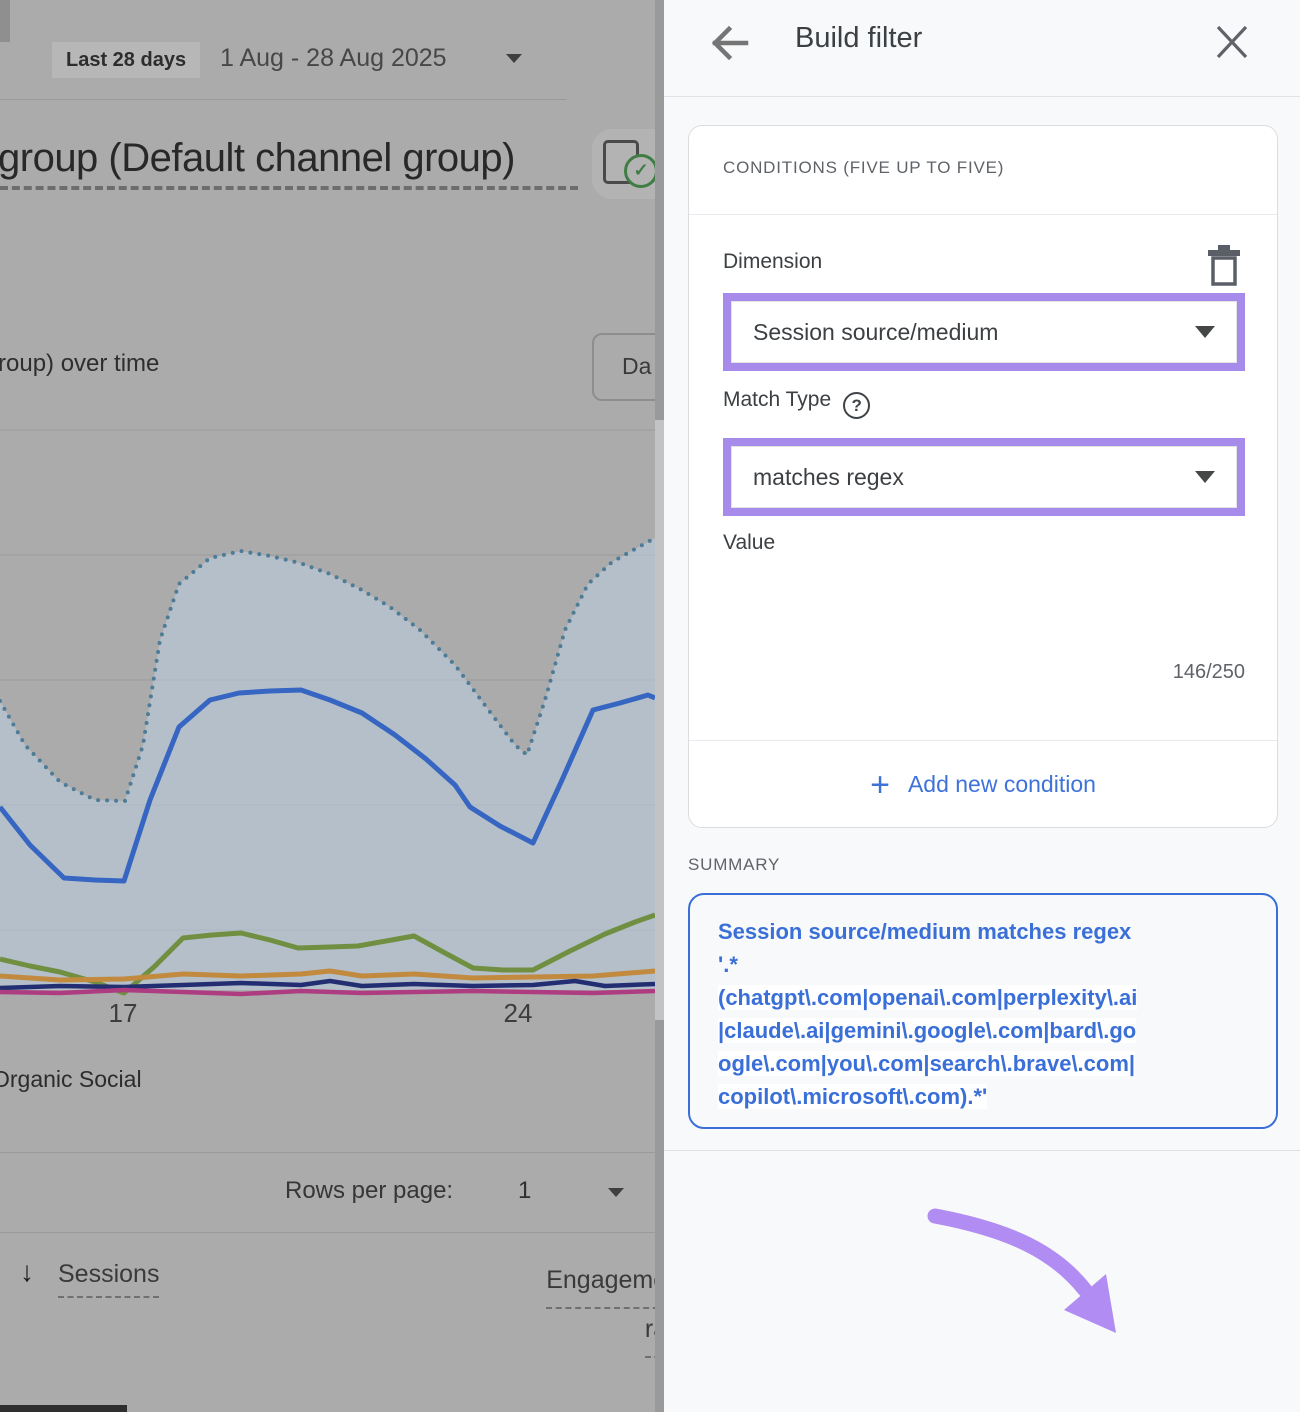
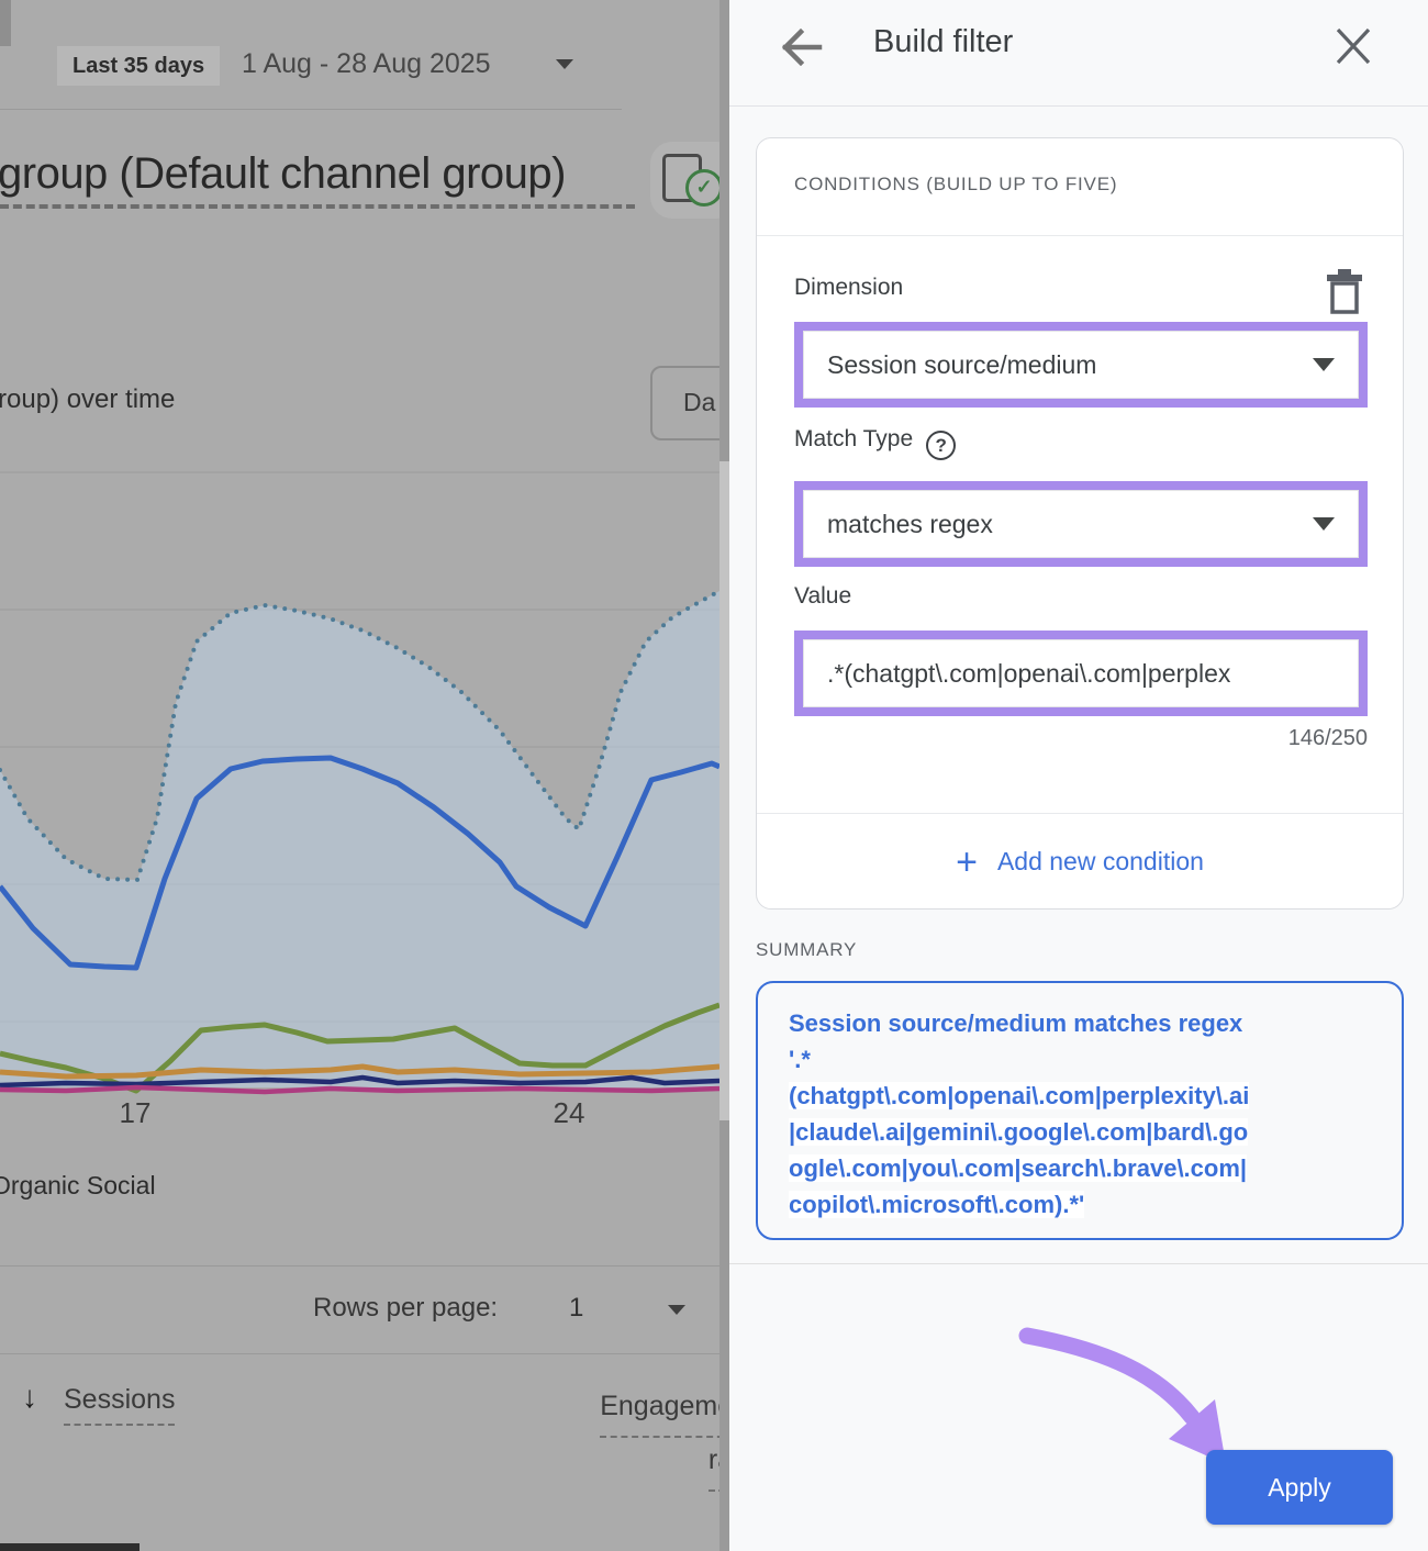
- Last 28 days
+ Last 35 days
  1 Aug - 28 Aug 2025
  group (Default channel group)
  ✓
  roup) over time
  Da
  17
  24
  Organic Social
  Rows per page:
  1
  ↓
  Sessions
  Engagem
  Build filter
- CONDITIONS (FIVE UP TO FIVE)
+ CONDITIONS (BUILD UP TO FIVE)
  Dimension
  Session source/medium
  Match Type ?
  matches regex
  Value
+ .*(chatgpt\.com|openai\.com|perplex
  146/250
  +
  Add new condition
  SUMMARY
  Session source/medium matches regex
  '.*
  (chatgpt\.com|openai\.com|perplexity\.ai
  |claude\.ai|gemini\.google\.com|bard\.go
  ogle\.com|you\.com|search\.brave\.com|
  copilot\.microsoft\.com).*'
+ Apply
